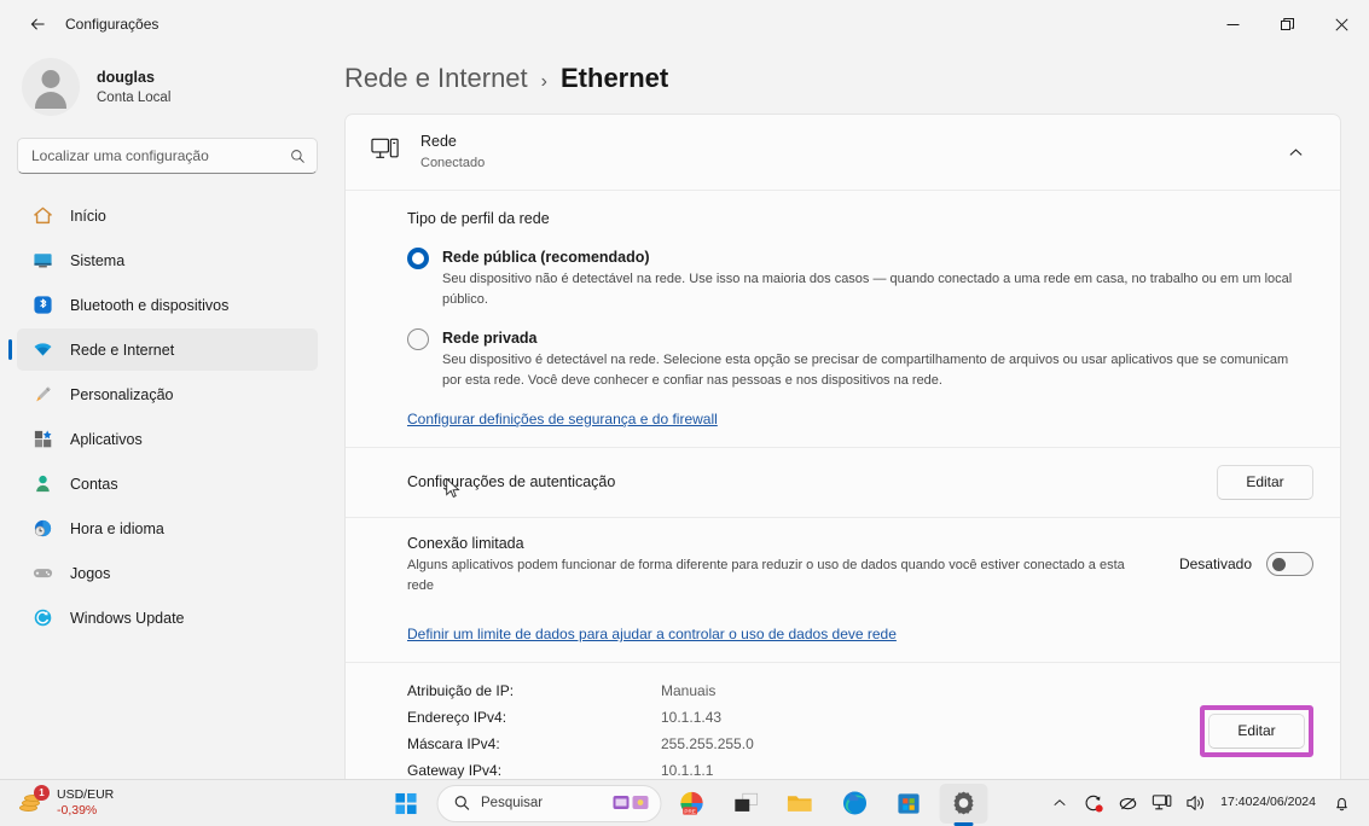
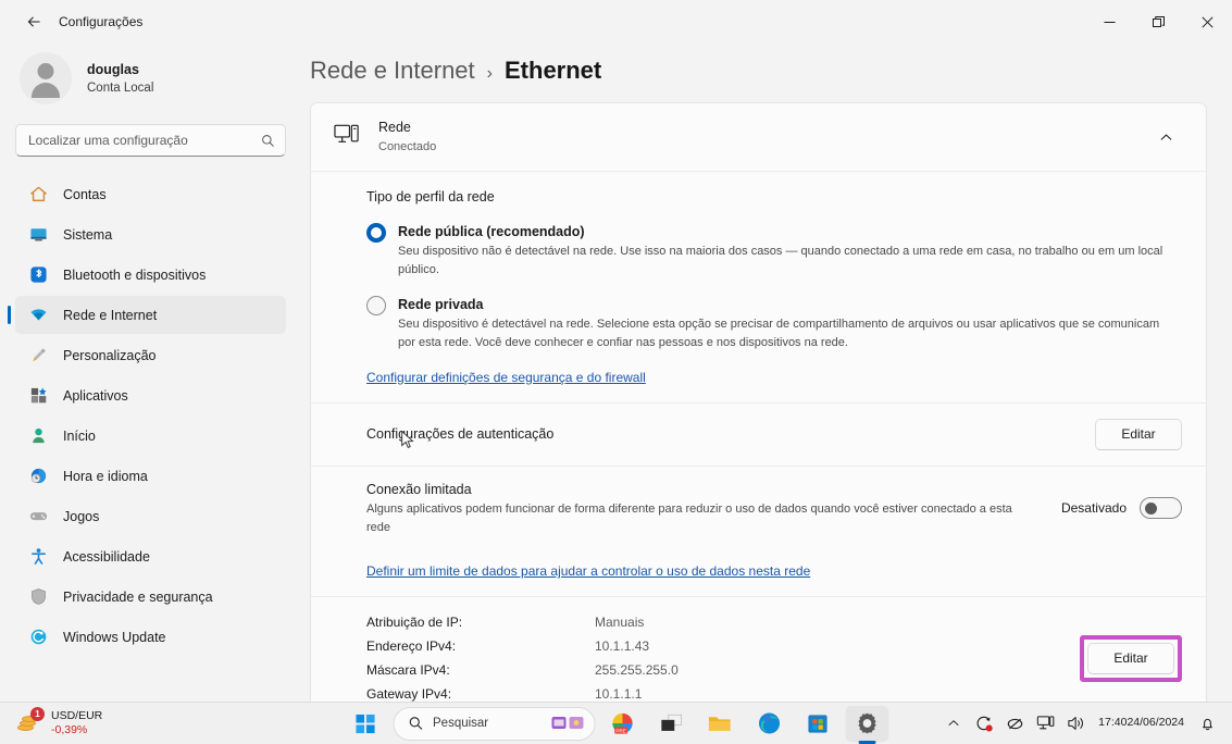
  Configurações
  douglas
  Conta Local
  Localizar uma configuração
- Início
+ Contas
  Sistema
  Bluetooth e dispositivos
  Rede e Internet
  Personalização
  Aplicativos
- Contas
+ Início
  Hora e idioma
  Jogos
+ Acessibilidade
+ Privacidade e segurança
  Windows Update
  Rede e Internet
  ›
  Ethernet
  Rede
  Conectado
  Tipo de perfil da rede
  Rede pública (recomendado)
  Seu dispositivo não é detectável na rede. Use isso na maioria dos casos — quando conectado a uma rede em casa, no trabalho ou em um local público.
  Rede privada
  Seu dispositivo é detectável na rede. Selecione esta opção se precisar de compartilhamento de arquivos ou usar aplicativos que se comunicam por esta rede. Você deve conhecer e confiar nas pessoas e nos dispositivos na rede.
  Configurar definições de segurança e do firewall
  Confiurações de autenticação
  Editar
  Conexão limitada
  Alguns aplicativos podem funcionar de forma diferente para reduzir o uso de dados quando você estiver conectado a esta rede
  Desativado
- Definir um limite de dados para ajudar a controlar o uso de dados deve rede
+ Definir um limite de dados para ajudar a controlar o uso de dados nesta rede
  Atribuição de IP:
  Manuais
  Endereço IPv4:
  10.1.1.43
  Máscara IPv4:
  255.255.255.0
  Gateway IPv4:
  10.1.1.1
  Editar
  1
  USD/EUR
  -0,39%
  Pesquisar
  17:40
  24/06/2024
